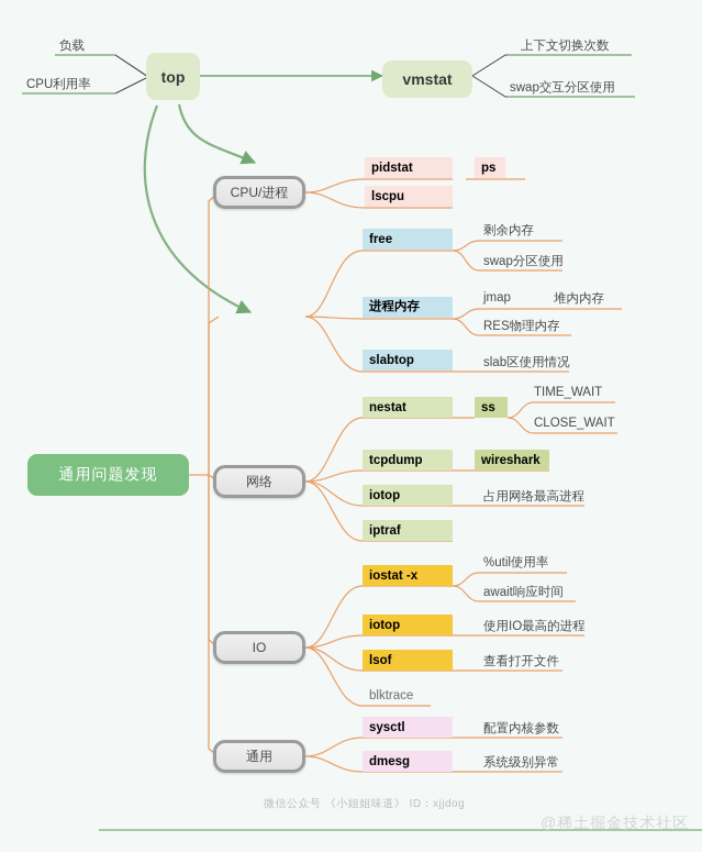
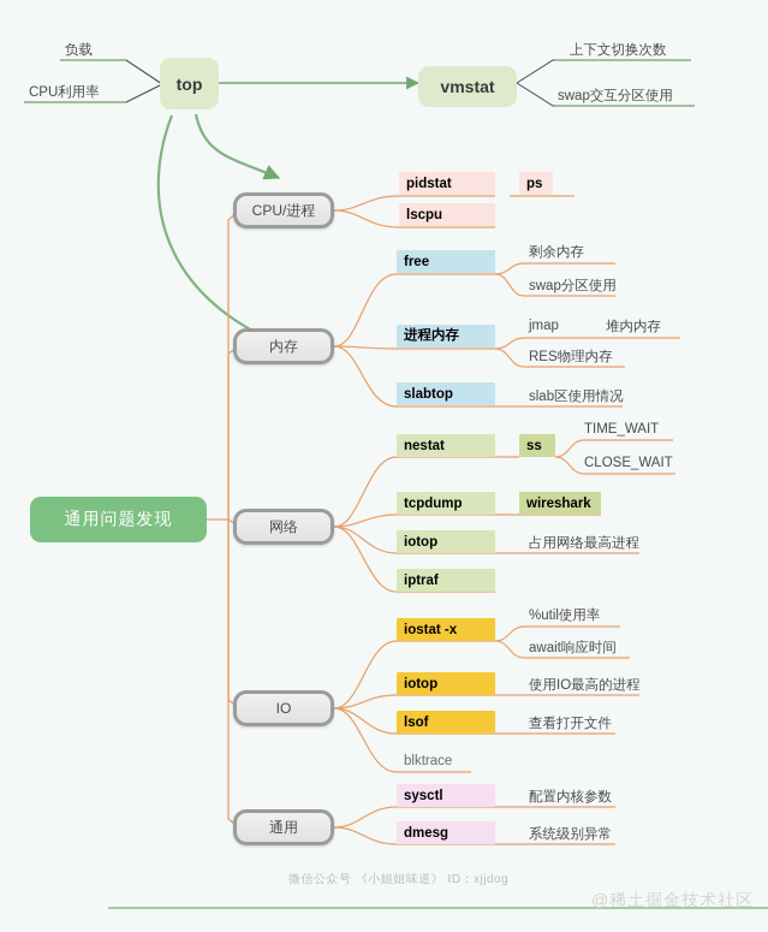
  通用问题发现
  top
  vmstat
  负载
  CPU利用率
  上下文切换次数
  swap交互分区使用
  CPU/进程
+ 内存
  网络
  IO
  通用
  pidstat
  ps
  lscpu
  free
  剩余内存
  swap分区使用
  进程内存
  jmap
  堆内内存
  RES物理内存
  slabtop
  slab区使用情况
  nestat
  ss
  TIME_WAIT
  CLOSE_WAIT
  tcpdump
  wireshark
  iotop
  占用网络最高进程
  iptraf
  iostat -x
  %util使用率
  await响应时间
  iotop
  使用IO最高的进程
  lsof
  查看打开文件
  blktrace
  sysctl
  配置内核参数
  dmesg
  系统级别异常
  微信公众号 《小姐姐味道》 ID：xjjdog
  @稀土掘金技术社区
